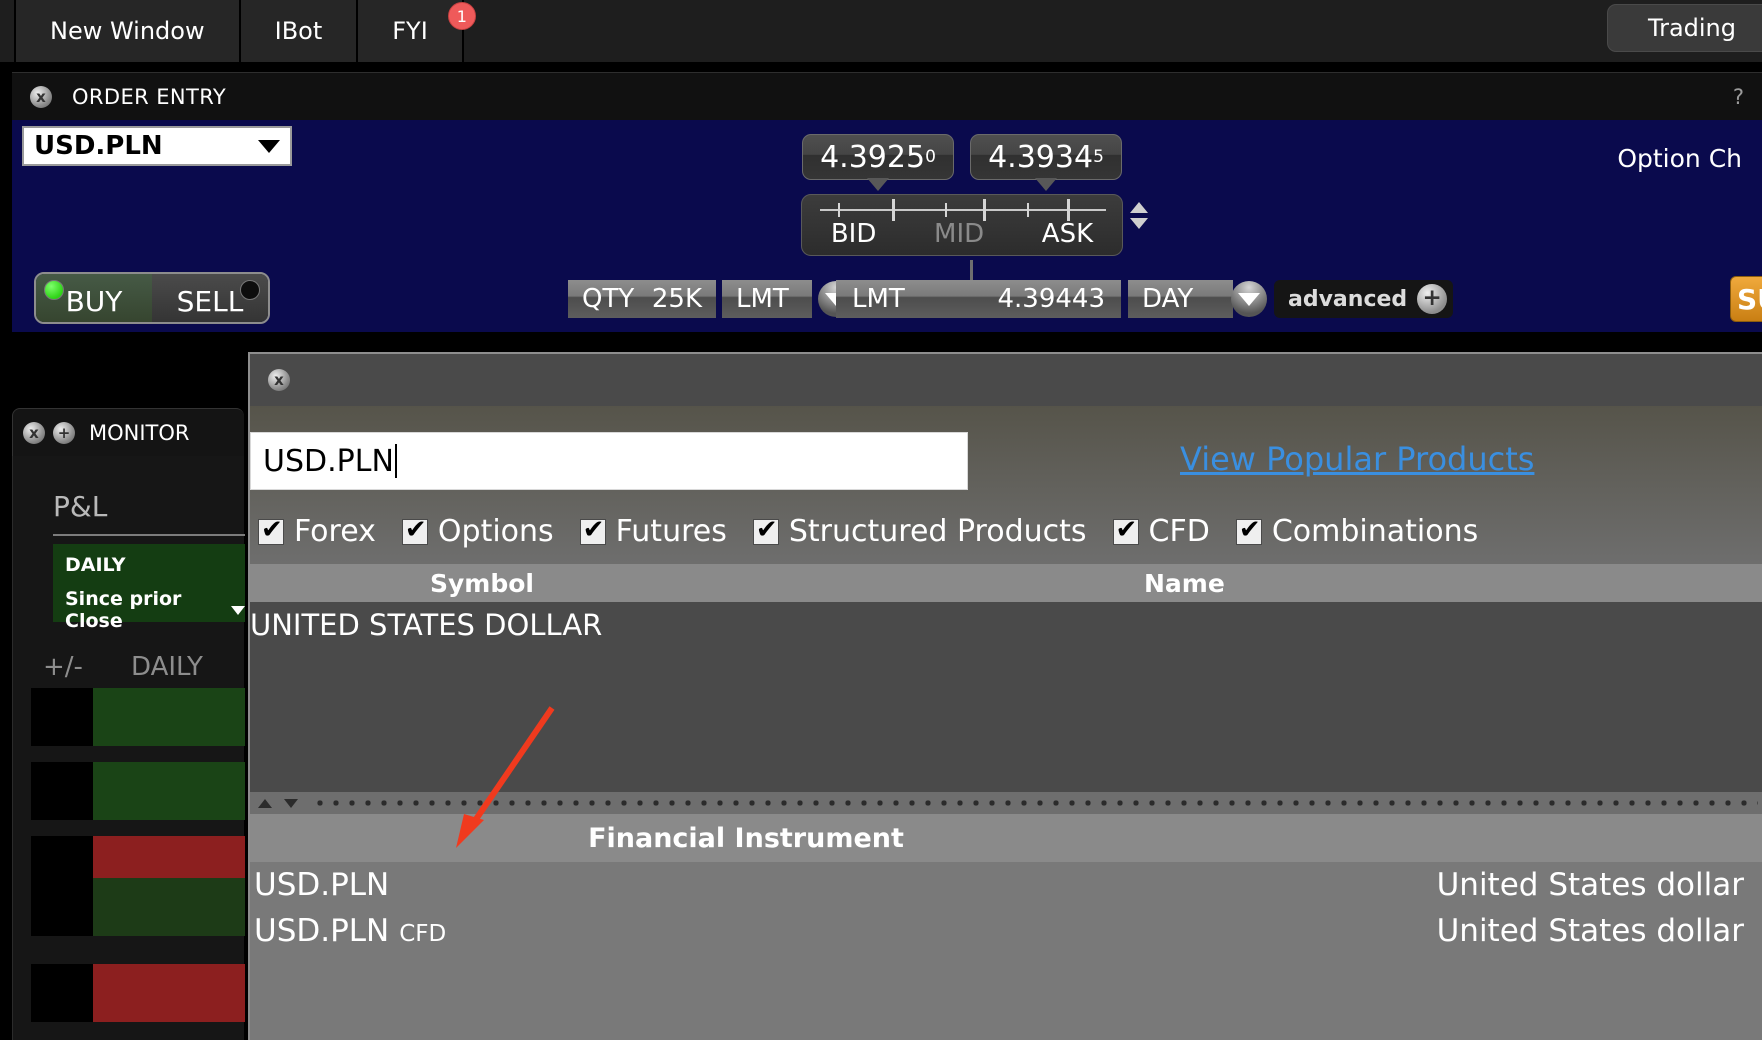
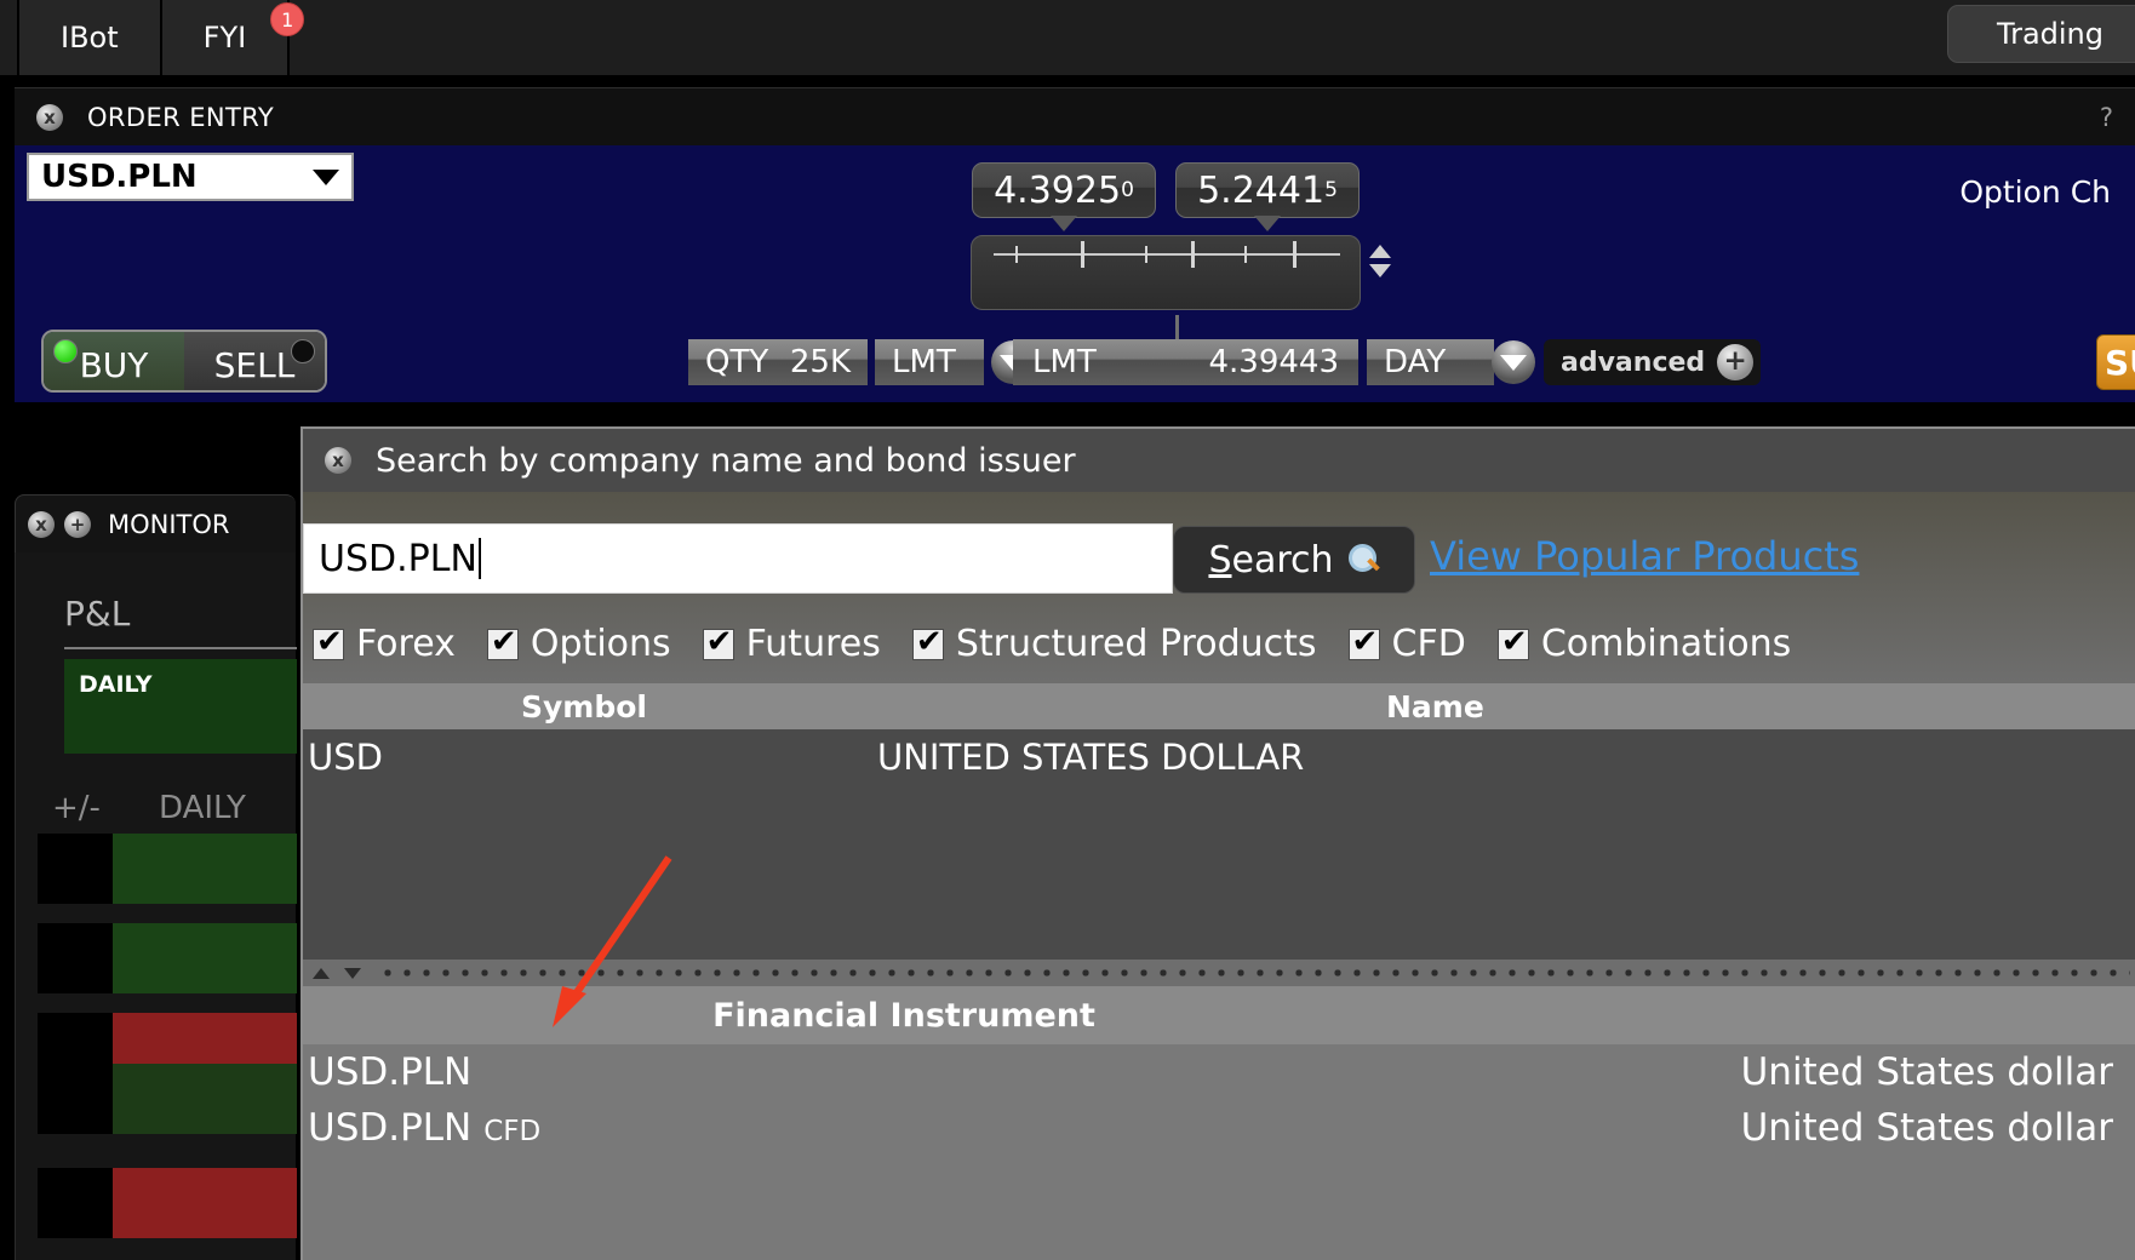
- New Window
  IBot
  FYI
  1
  Trading
  x
  ORDER ENTRY
  ?
  USD.PLN
  4.3925
  0
- 4.3934
+ 5.2441
  5
- BID
- MID
- ASK
  Option Ch
  BUY
  SELL
  QTY
  25K
  LMT
  LMT
  4.39443
  DAY
  advanced
  +
  x
  +
  MONITOR
  P&L
  DAILY
- Since prior Close
  +/-
  DAILY
  x
+ Search by company name and bond issuer
  USD.PLN
+ Search
  View Popular Products
  Forex
  Options
  Futures
  Structured Products
  CFD
  Combinations
  Symbol
  Name
+ USD
  UNITED STATES DOLLAR
  Financial Instrument
  USD.PLN
  United States dollar
  USD.PLN
  CFD
  United States dollar
